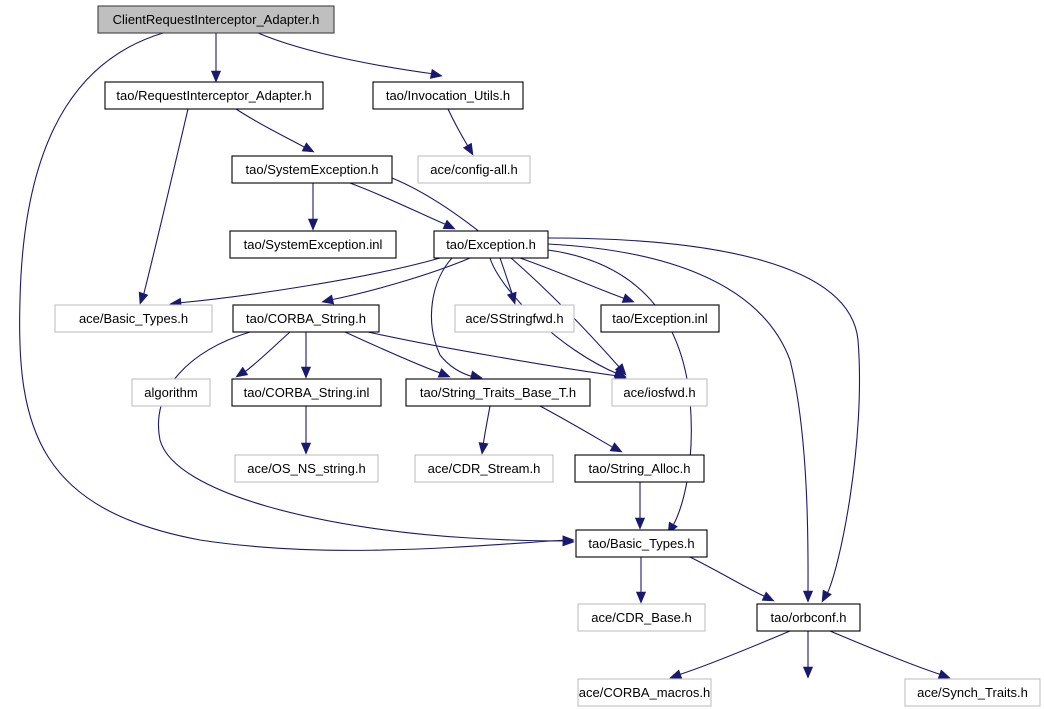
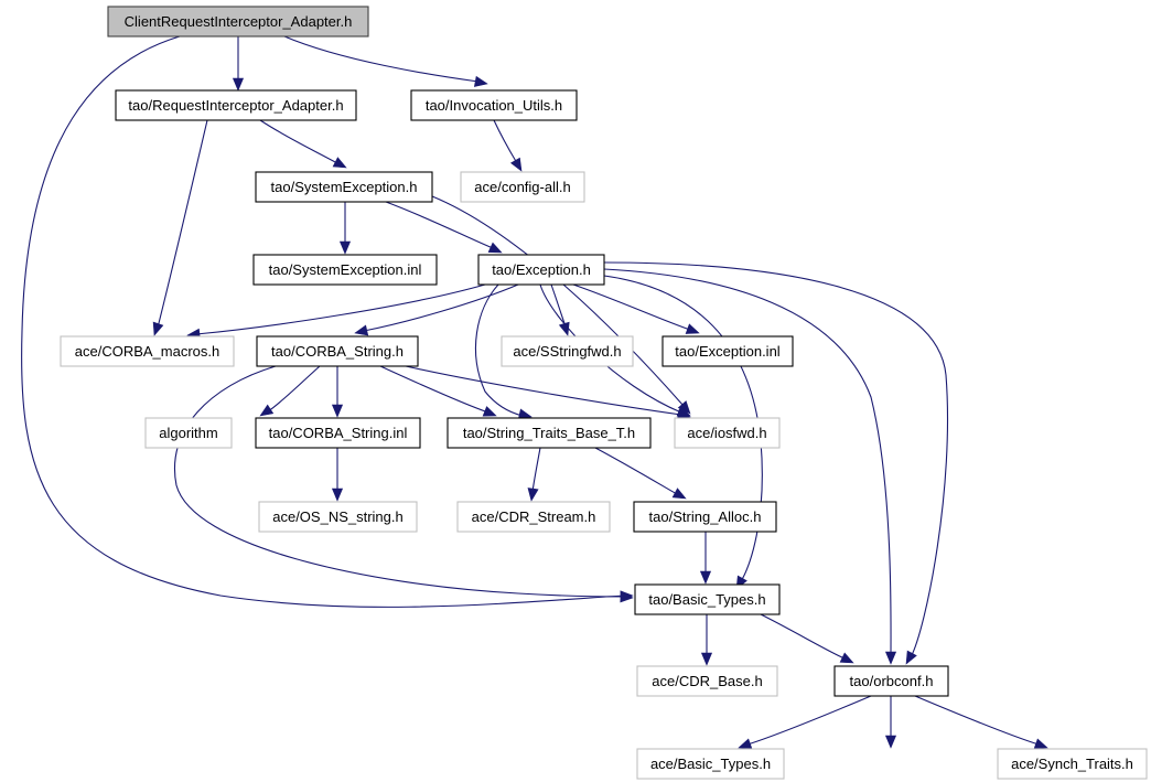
  ClientRequestInterceptor_Adapter.h
  tao/RequestInterceptor_Adapter.h
  tao/Invocation_Utils.h
  tao/SystemException.h
  ace/config-all.h
  tao/SystemException.inl
  tao/Exception.h
- ace/Basic_Types.h
+ ace/CORBA_macros.h
  tao/CORBA_String.h
  ace/SStringfwd.h
  tao/Exception.inl
  algorithm
  tao/CORBA_String.inl
  tao/String_Traits_Base_T.h
  ace/iosfwd.h
  ace/OS_NS_string.h
  ace/CDR_Stream.h
  tao/String_Alloc.h
  tao/Basic_Types.h
  ace/CDR_Base.h
  tao/orbconf.h
- ace/CORBA_macros.h
+ ace/Basic_Types.h
  ace/Synch_Traits.h
